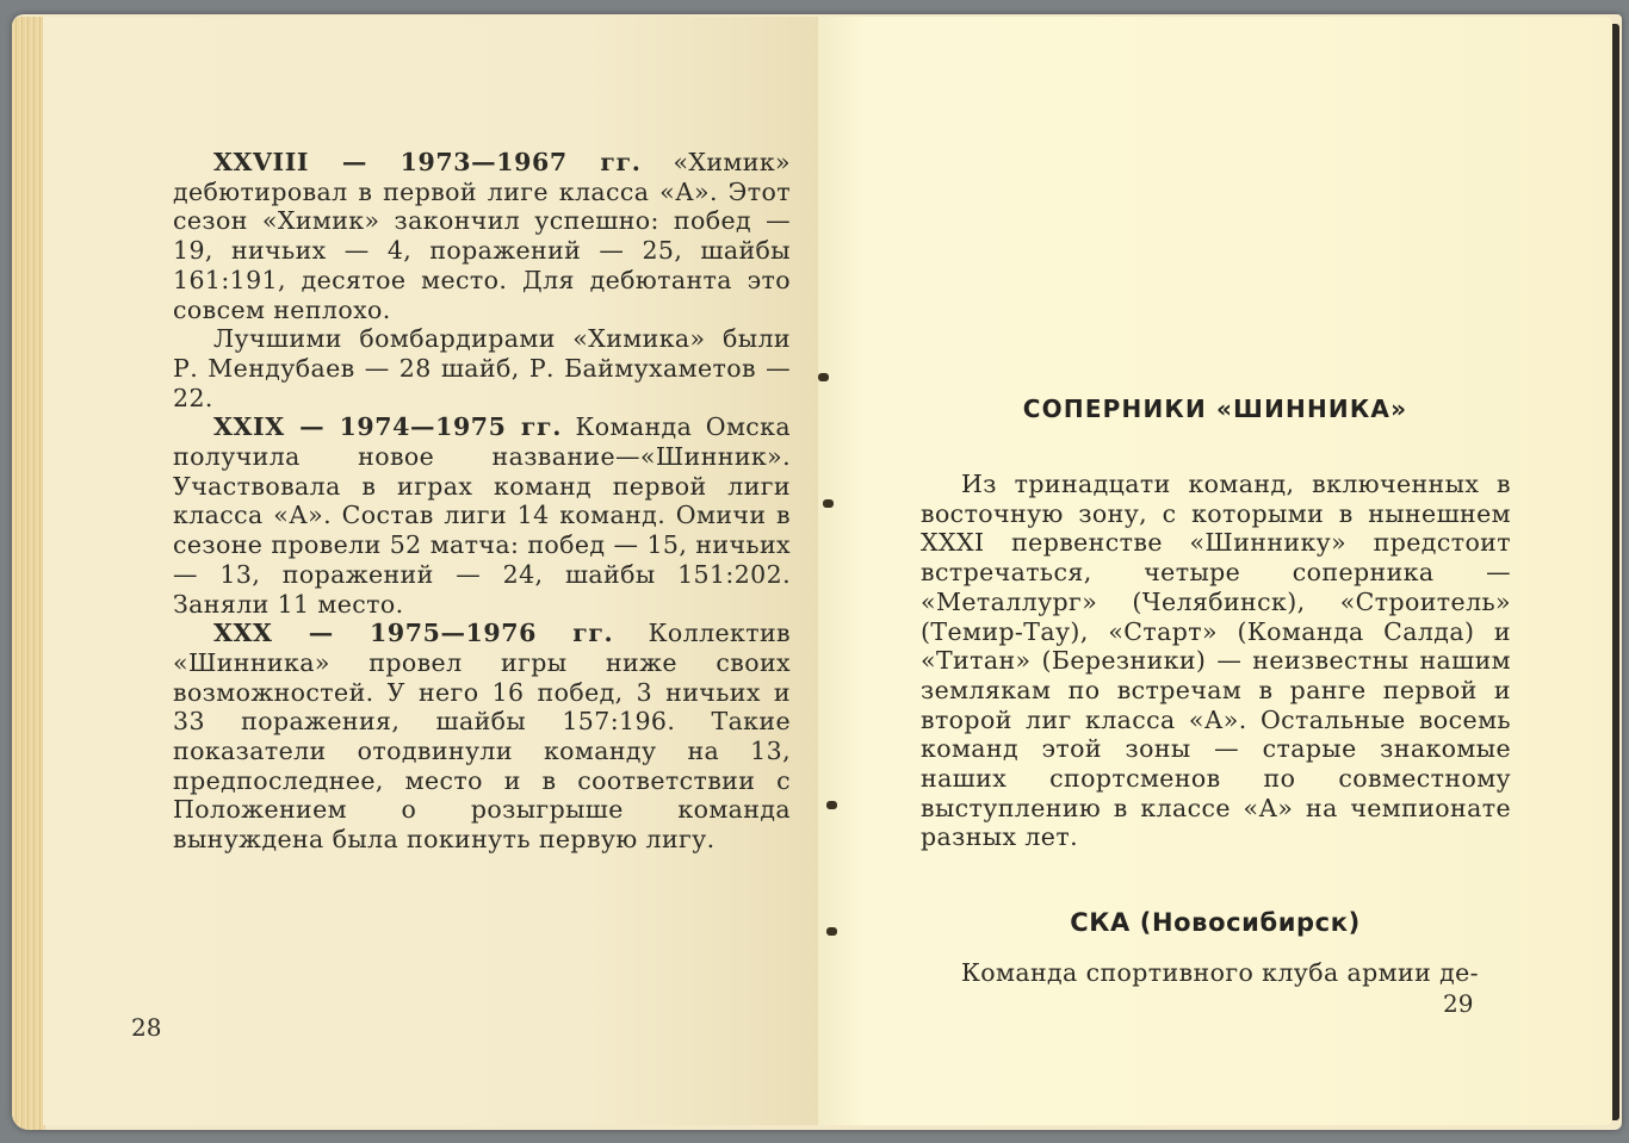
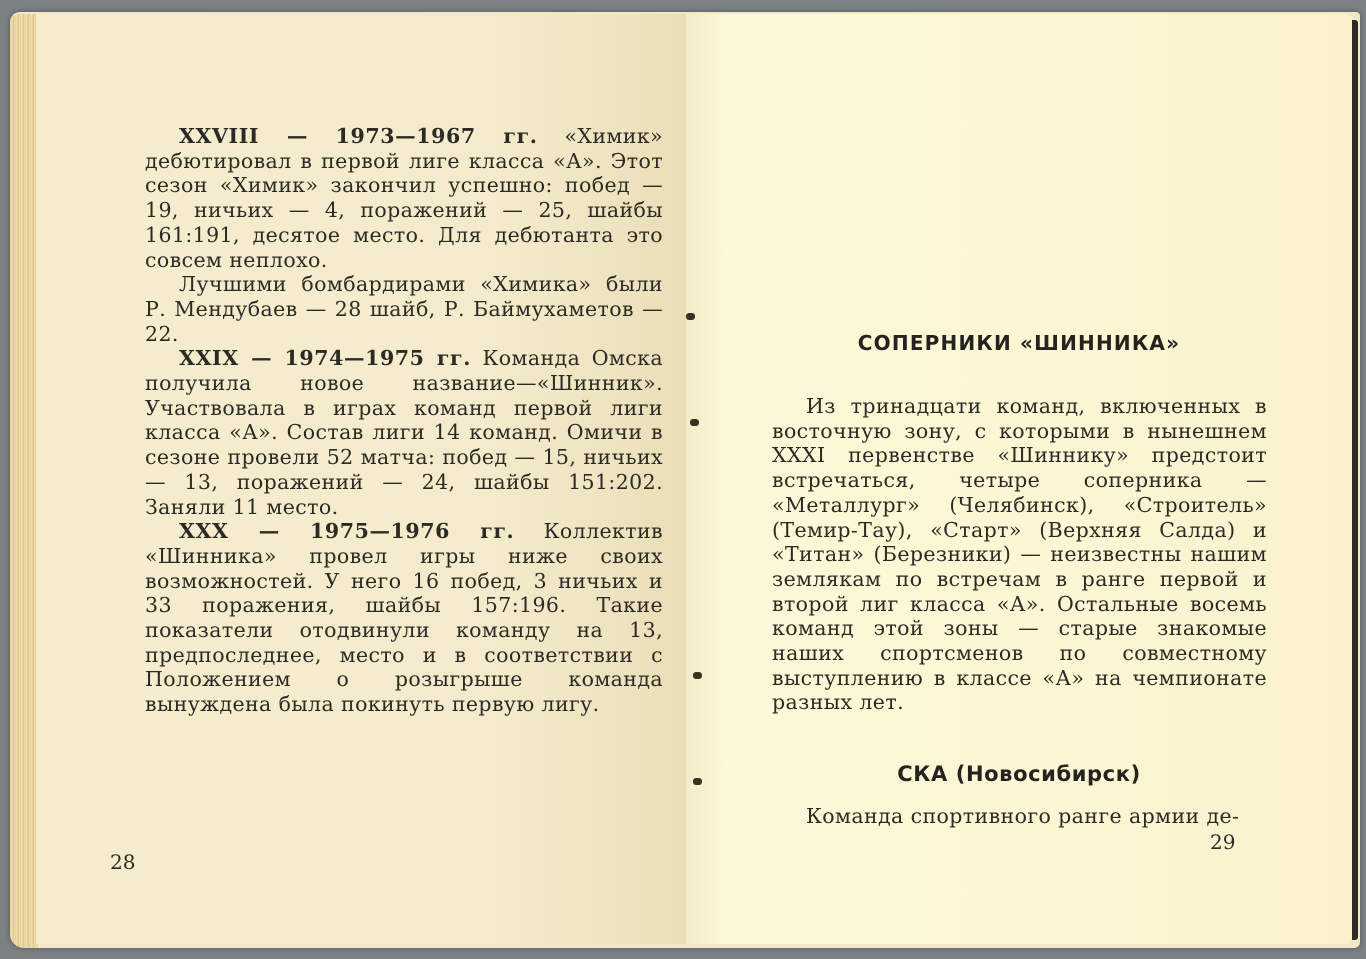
  XXVIII — 1973—1967 гг. «Химик» дебютировал в первой лиге класса «А». Этот сезон «Химик» закончил успешно: побед — 19, ничьих — 4, поражений — 25, шайбы 161:191, десятое место. Для дебютанта это совсем неплохо.
  Лучшими бомбардирами «Химика» были Р. Мендубаев — 28 шайб, Р. Баймухаметов — 22.
  XXIX — 1974—1975 гг. Команда Омска получила новое название—«Шинник». Участвовала в играх команд первой лиги класса «А». Состав лиги 14 команд. Омичи в сезоне провели 52 матча: побед — 15, ничьих — 13, поражений — 24, шайбы 151:202. Заняли 11 место.
  XXX — 1975—1976 гг. Коллектив «Шинника» провел игры ниже своих возможностей. У него 16 побед, 3 ничьих и 33 поражения, шайбы 157:196. Такие показатели отодвинули команду на 13, предпоследнее, место и в соответствии с Положением о розыгрыше команда вынуждена была покинуть первую лигу.
  28
  СОПЕРНИКИ «ШИННИКА»
- Из тринадцати команд, включенных в восточную зону, с которыми в нынешнем XXXI первенстве «Шиннику» предстоит встречаться, четыре соперника — «Металлург» (Челябинск), «Строитель» (Темир-Тау), «Старт» (Команда Салда) и «Титан» (Березники) — неизвестны нашим землякам по встречам в ранге первой и второй лиг класса «А». Остальные восемь команд этой зоны — старые знакомые наших спортсменов по совместному выступлению в классе «А» на чемпионате разных лет.
+ Из тринадцати команд, включенных в восточную зону, с которыми в нынешнем XXXI первенстве «Шиннику» предстоит встречаться, четыре соперника — «Металлург» (Челябинск), «Строитель» (Темир-Тау), «Старт» (Верхняя Салда) и «Титан» (Березники) — неизвестны нашим землякам по встречам в ранге первой и второй лиг класса «А». Остальные восемь команд этой зоны — старые знакомые наших спортсменов по совместному выступлению в классе «А» на чемпионате разных лет.
  СКА (Новосибирск)
- Команда спортивного клуба армии де-
+ Команда спортивного ранге армии де-
  29
